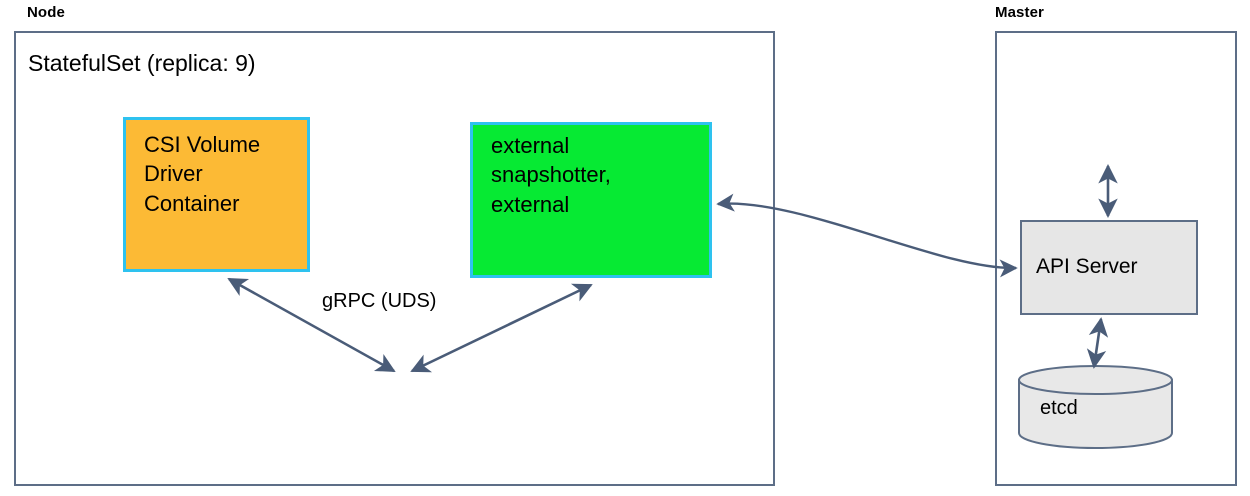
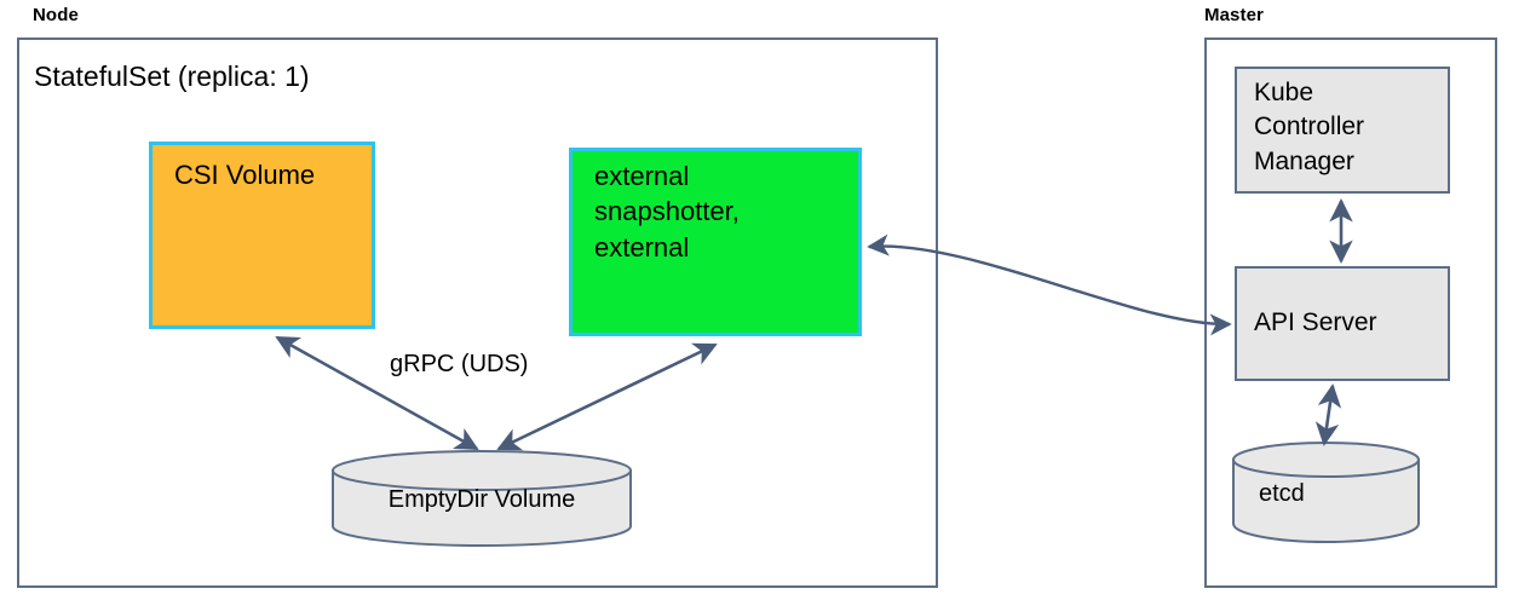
  Node
- StatefulSet (replica: 9)
+ StatefulSet (replica: 1)
  CSI Volume
- Driver
- Container
  external
  snapshotter,
  external
+ EmptyDir Volume
  gRPC (UDS)
  Master
+ Kube
+ Controller
+ Manager
  API Server
  etcd
